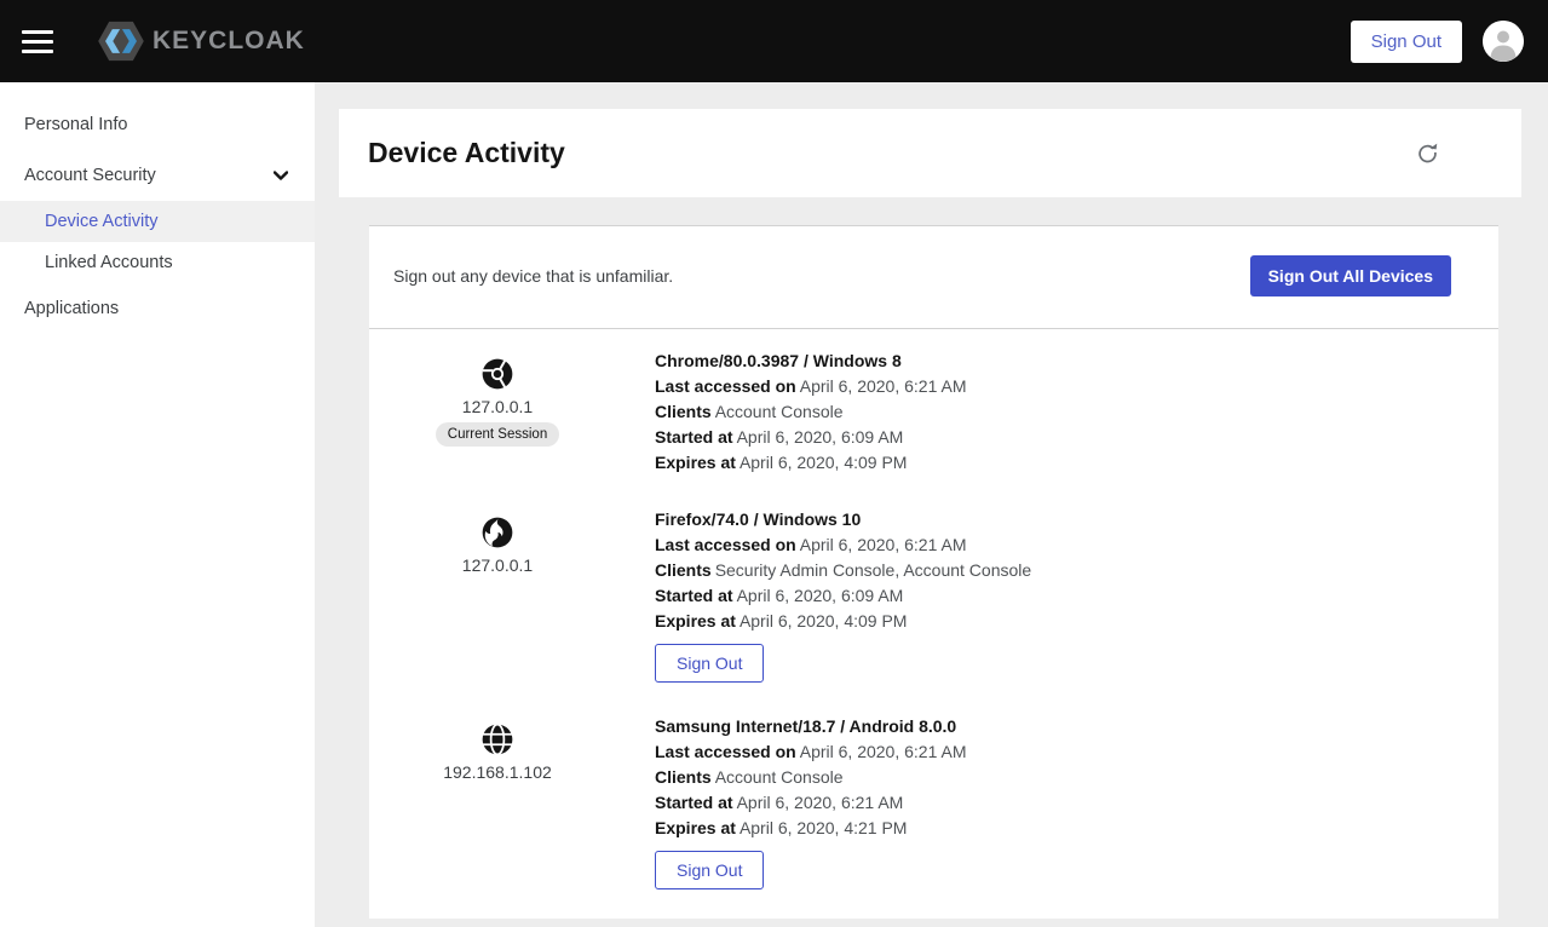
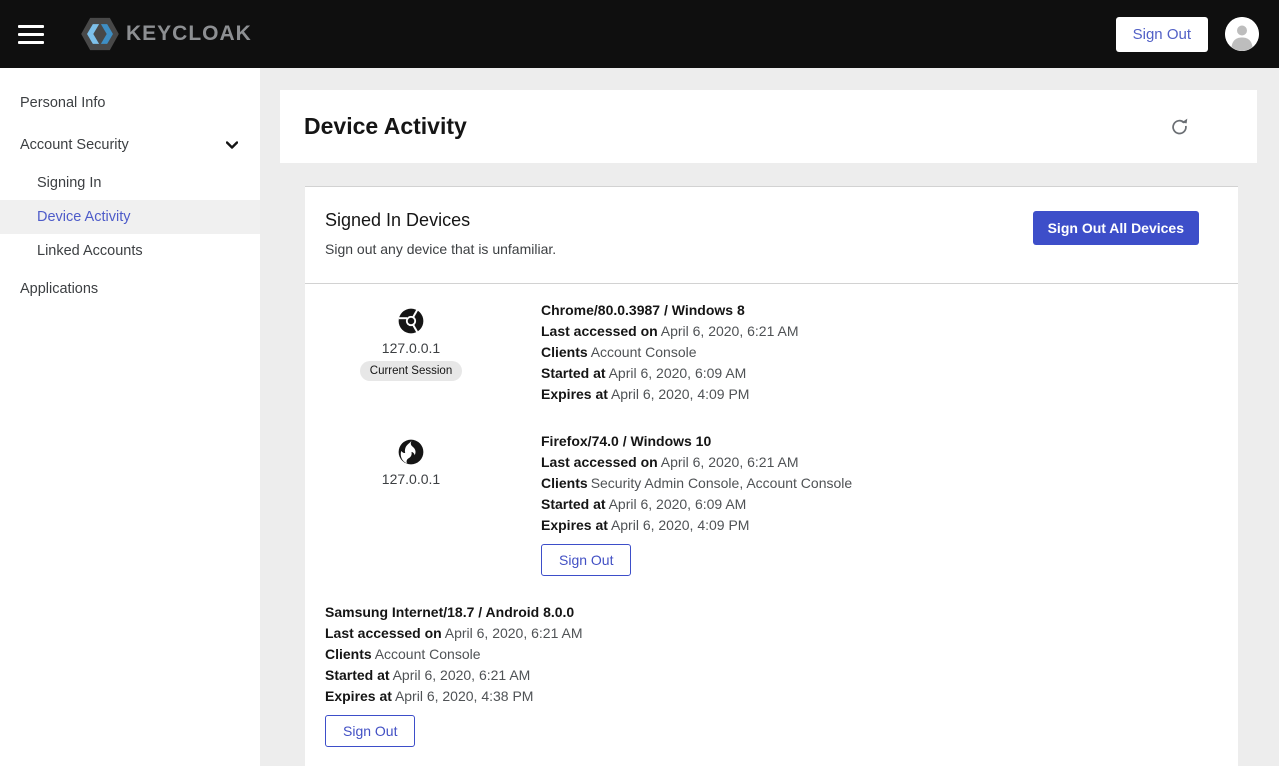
  KEYCLOAK
  Sign Out
  Personal Info
  Account Security
+ Signing In
  Device Activity
  Linked Accounts
  Applications
  Device Activity
+ Signed In Devices
  Sign out any device that is unfamiliar.
  Sign Out All Devices
  127.0.0.1
  Current Session
  Chrome/80.0.3987 / Windows 8
  Last accessed on April 6, 2020, 6:21 AM
  Clients Account Console
  Started at April 6, 2020, 6:09 AM
  Expires at April 6, 2020, 4:09 PM
  127.0.0.1
  Firefox/74.0 / Windows 10
  Last accessed on April 6, 2020, 6:21 AM
  Clients Security Admin Console, Account Console
  Started at April 6, 2020, 6:09 AM
  Expires at April 6, 2020, 4:09 PM
  Sign Out
- 192.168.1.102
  Samsung Internet/18.7 / Android 8.0.0
  Last accessed on April 6, 2020, 6:21 AM
  Clients Account Console
  Started at April 6, 2020, 6:21 AM
- Expires at April 6, 2020, 4:21 PM
+ Expires at April 6, 2020, 4:38 PM
  Sign Out
